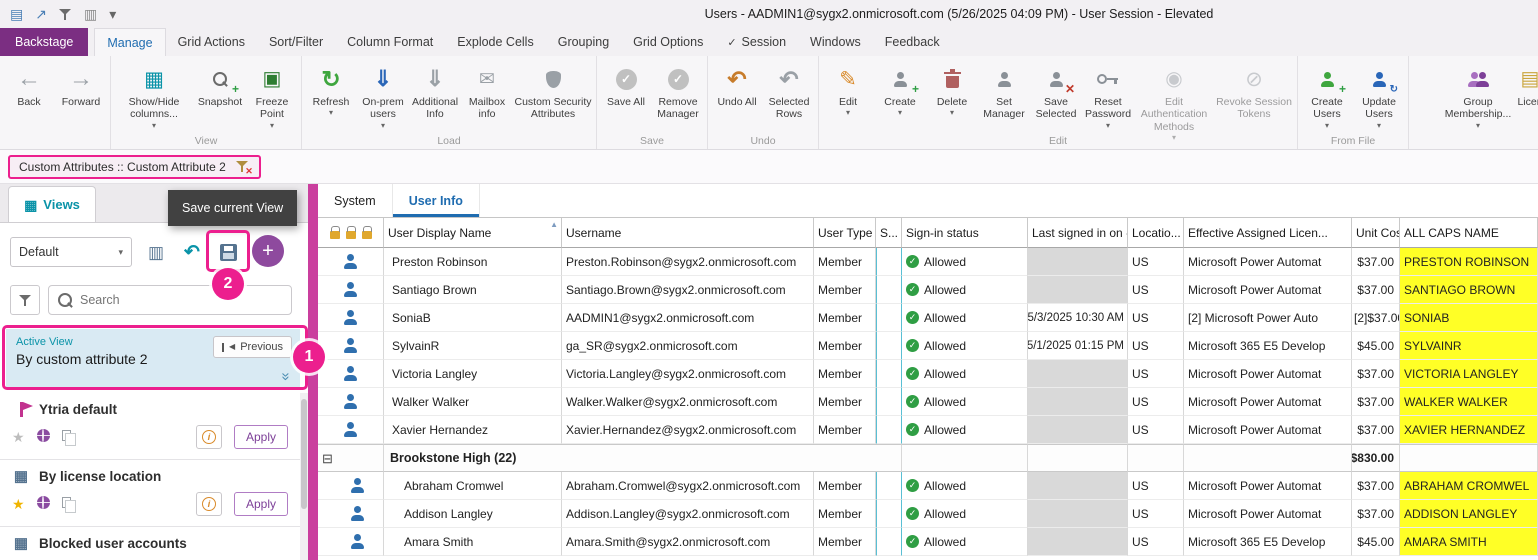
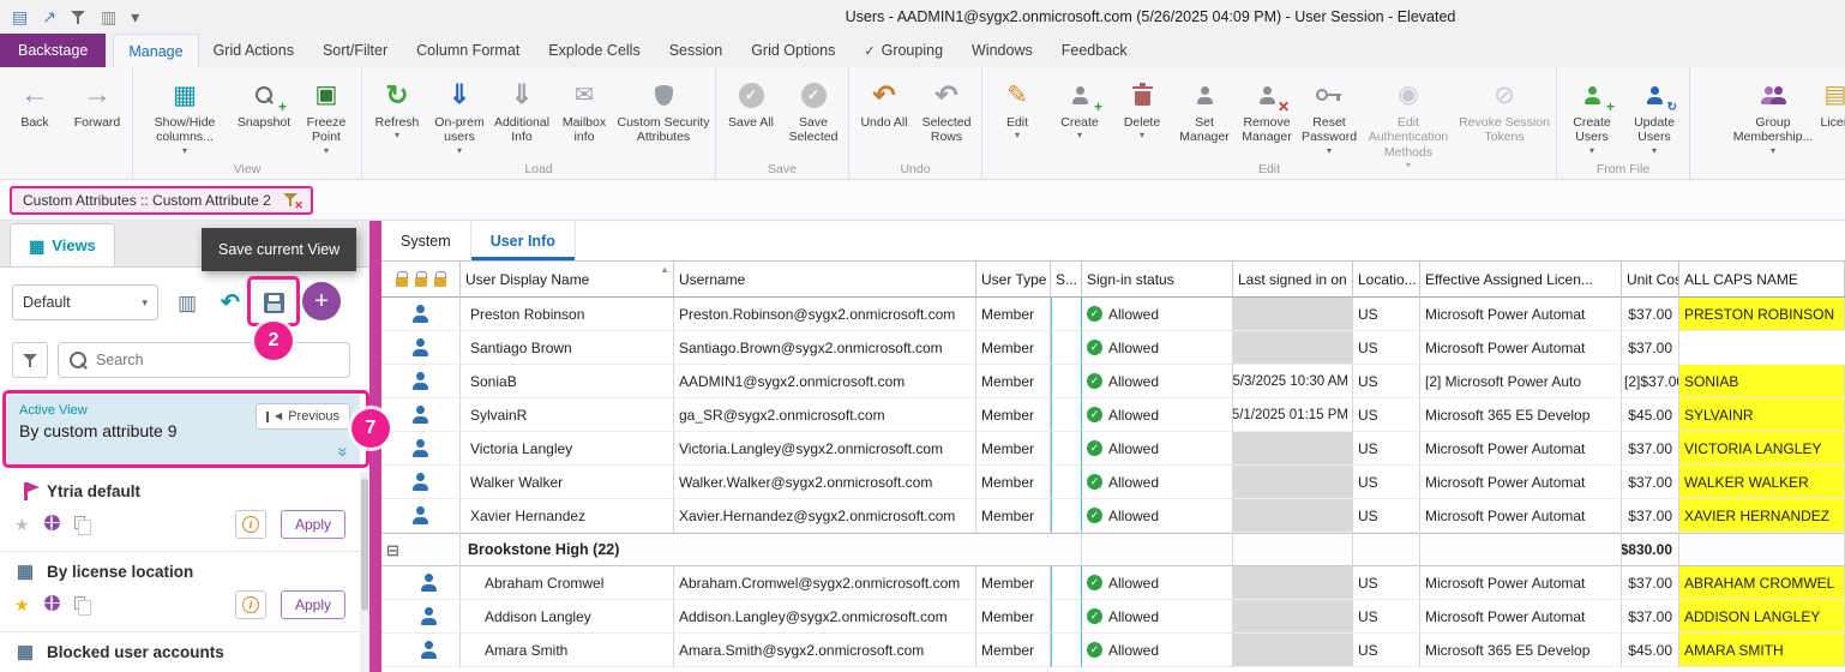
  ▤
  ↗
  ▥
  ▾
  Users - AADMIN1@sygx2.onmicrosoft.com (5/26/2025 04:09 PM) - User Session - Elevated
  Backstage
  Manage
  Grid Actions
  Sort/Filter
  Column Format
  Explode Cells
- Grouping
+ Session
  Grid Options
  ✓
- Session
+ Grouping
  Windows
  Feedback
  ←
  Back
  →
  Forward
  ▦
  Show/Hide columns...
  ▾
  +
  Snapshot
  ▣
  Freeze Point
  ▾
  View
  ↻
  Refresh
  ▾
  ⇓
  On-prem users
  ▾
  ⇓
  Additional Info
  ✉
  Mailbox info
  Custom Security Attributes
  Load
  ✓
  Save All
  ✓
- Remove Manager
+ Save Selected
  Save
  ↶
  Undo All
  ↶
  Selected Rows
  Undo
  ✎
  Edit
  ▾
  +
  Create
  ▾
  Delete
  ▾
  Set Manager
  ✕
- Save Selected
+ Remove Manager
  Reset Password
  ▾
  ◉
  Edit Authentication Methods
  ▾
  ⊘
  Revoke Session Tokens
  Edit
  +
  Create Users
  ▾
  ↻
  Update Users
  ▾
  From File
  Group Membership...
  ▾
  ▤
  Lice
  Custom Attributes :: Custom Attribute 2
  ✕
  ▦
  Views
  Default
  ▾
  ▥
  ↶
  +
  Search
  Active View
- By custom attribute 2
+ By custom attribute 9
  ◀
  Previous
  Ytria default
  ★
  i
  Apply
  ▦
  By license location
  ★
  i
  Apply
  ▦
  Blocked user accounts
  Save current View
  System
  User Info
  User Display Name
  ▲
  Username
  User Type
  S...
  Sign-in status
  Last signed in on
  Locatio...
  Effective Assigned Licen...
  ALL CAPS NAME
  Preston Robinson
  Preston.Robinson@sygx2.onmicrosoft.com
  Member
  ✓
  Allowed
  US
  Microsoft Power Automat
  $37.00
  PRESTON ROBINSON
  Santiago Brown
  Santiago.Brown@sygx2.onmicrosoft.com
  Member
  ✓
  Allowed
  US
  Microsoft Power Automat
  $37.00
- SANTIAGO BROWN
  SoniaB
  AADMIN1@sygx2.onmicrosoft.com
  Member
  ✓
  Allowed
  5/3/2025 10:30 AM
  US
  [2] Microsoft Power Auto
  [2]$37.0
  SONIAB
  SylvainR
  ga_SR@sygx2.onmicrosoft.com
  Member
  ✓
  Allowed
  5/1/2025 01:15 PM
  US
  Microsoft 365 E5 Develop
  $45.00
  SYLVAINR
  Victoria Langley
  Victoria.Langley@sygx2.onmicrosoft.com
  Member
  ✓
  Allowed
  US
  Microsoft Power Automat
  $37.00
  VICTORIA LANGLEY
  Walker Walker
  Walker.Walker@sygx2.onmicrosoft.com
  Member
  ✓
  Allowed
  US
  Microsoft Power Automat
  $37.00
  WALKER WALKER
  Xavier Hernandez
  Xavier.Hernandez@sygx2.onmicrosoft.com
  Member
  ✓
  Allowed
  US
  Microsoft Power Automat
  $37.00
  XAVIER HERNANDEZ
  ⊟
  Brookstone High (22)
  $830.00
  Abraham Cromwel
  Abraham.Cromwel@sygx2.onmicrosoft.com
  Member
  ✓
  Allowed
  US
  Microsoft Power Automat
  $37.00
  ABRAHAM CROMWEL
  Addison Langley
  Addison.Langley@sygx2.onmicrosoft.com
  Member
  ✓
  Allowed
  US
  Microsoft Power Automat
  $37.00
  ADDISON LANGLEY
  Amara Smith
  Amara.Smith@sygx2.onmicrosoft.com
  Member
  ✓
  Allowed
  US
  Microsoft 365 E5 Develop
  $45.00
  AMARA SMITH
- 1
+ 7
  2
